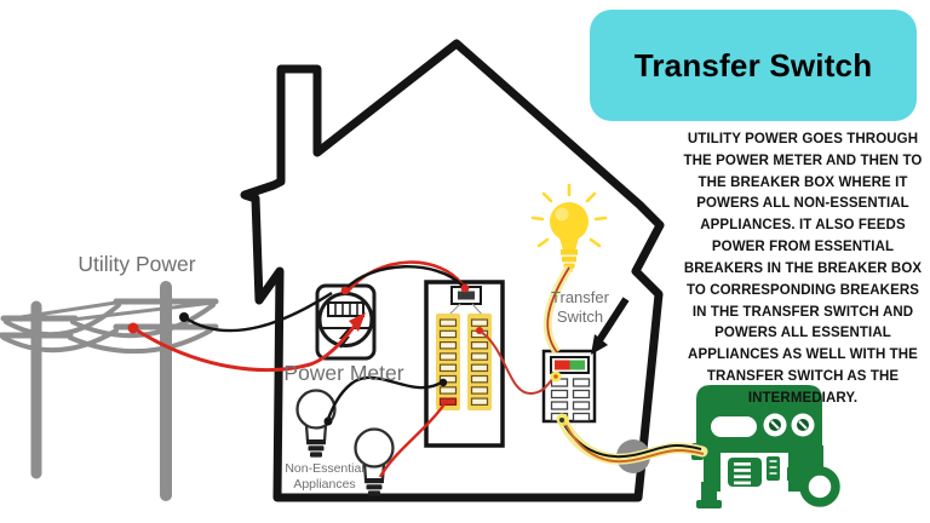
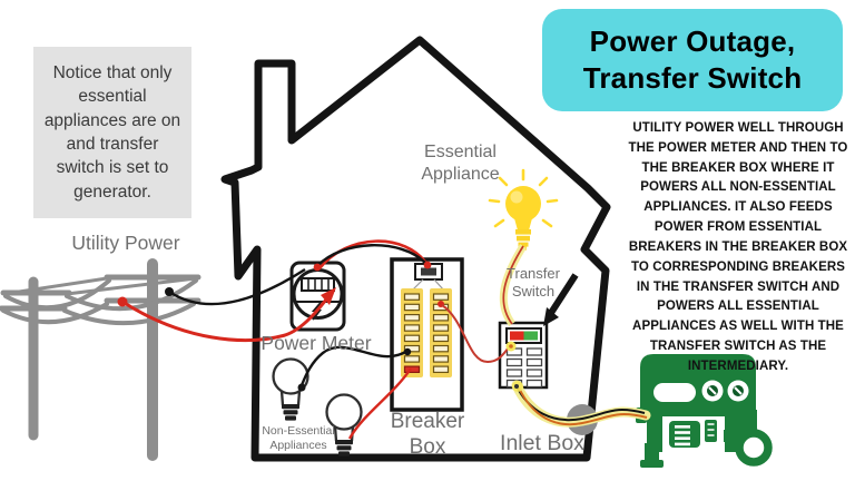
+ Notice that only essential appliances are on and transfer switch is set to generator.
+ Power Outage,
  Transfer Switch
- UTILITY POWER GOES THROUGH THE POWER METER AND THEN TO THE BREAKER BOX WHERE IT POWERS ALL NON-ESSENTIAL APPLIANCES. IT ALSO FEEDS POWER FROM ESSENTIAL BREAKERS IN THE BREAKER BOX TO CORRESPONDING BREAKERS IN THE TRANSFER SWITCH AND POWERS ALL ESSENTIAL APPLIANCES AS WELL WITH THE TRANSFER SWITCH AS THE INTERMEDIARY.
+ UTILITY POWER WELL THROUGH THE POWER METER AND THEN TO THE BREAKER BOX WHERE IT POWERS ALL NON-ESSENTIAL APPLIANCES. IT ALSO FEEDS POWER FROM ESSENTIAL BREAKERS IN THE BREAKER BOX TO CORRESPONDING BREAKERS IN THE TRANSFER SWITCH AND POWERS ALL ESSENTIAL APPLIANCES AS WELL WITH THE TRANSFER SWITCH AS THE INTERMEDIARY.
  Utility Power
  Power Meter
+ Breaker Box
  Non-Essential Appliances
+ Essential Appliance
  Transfer Switch
+ Inlet Box
